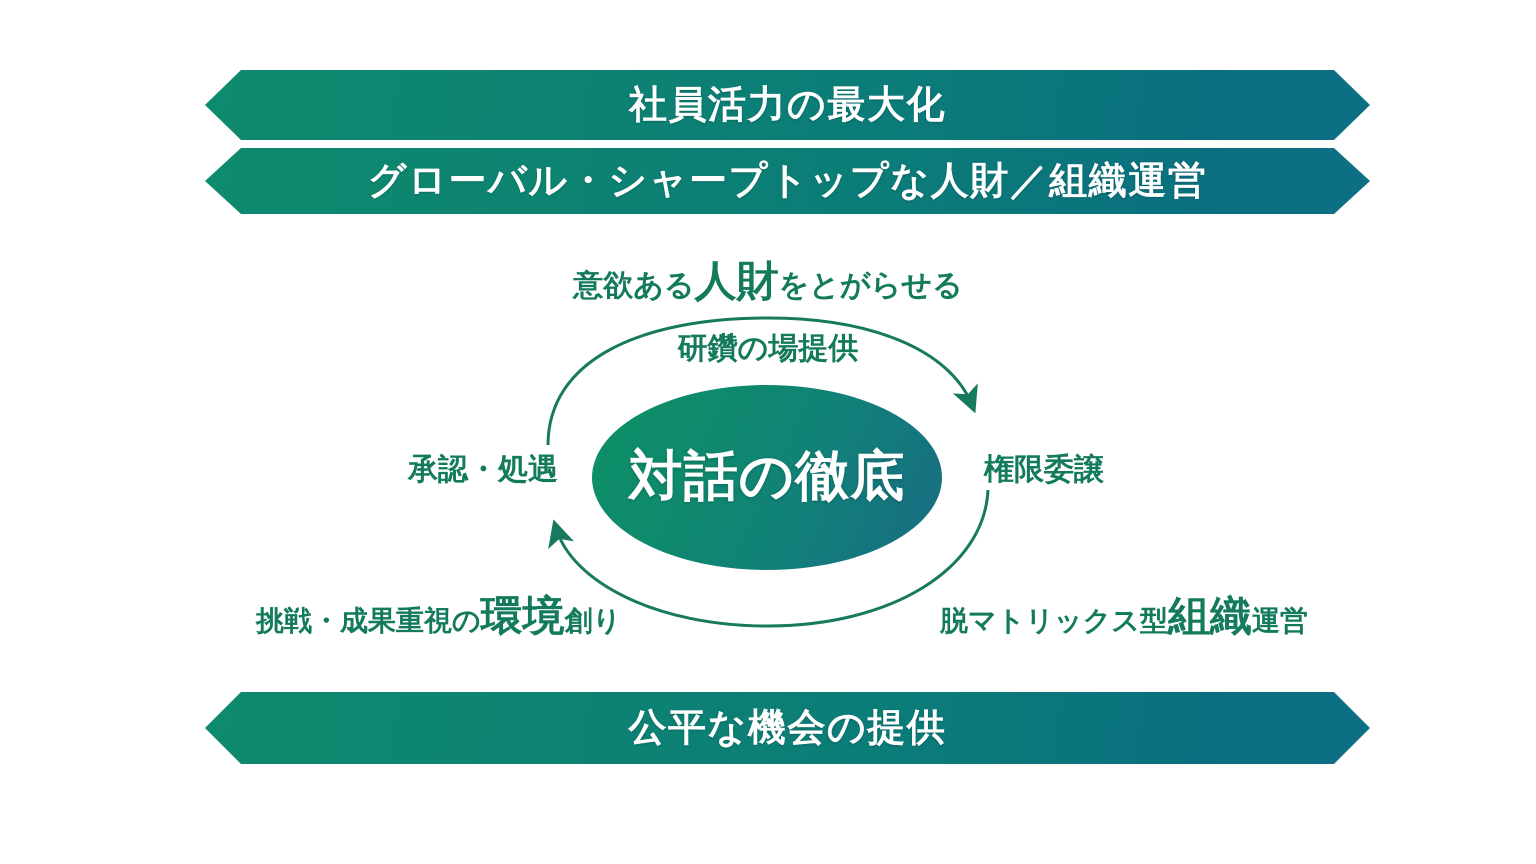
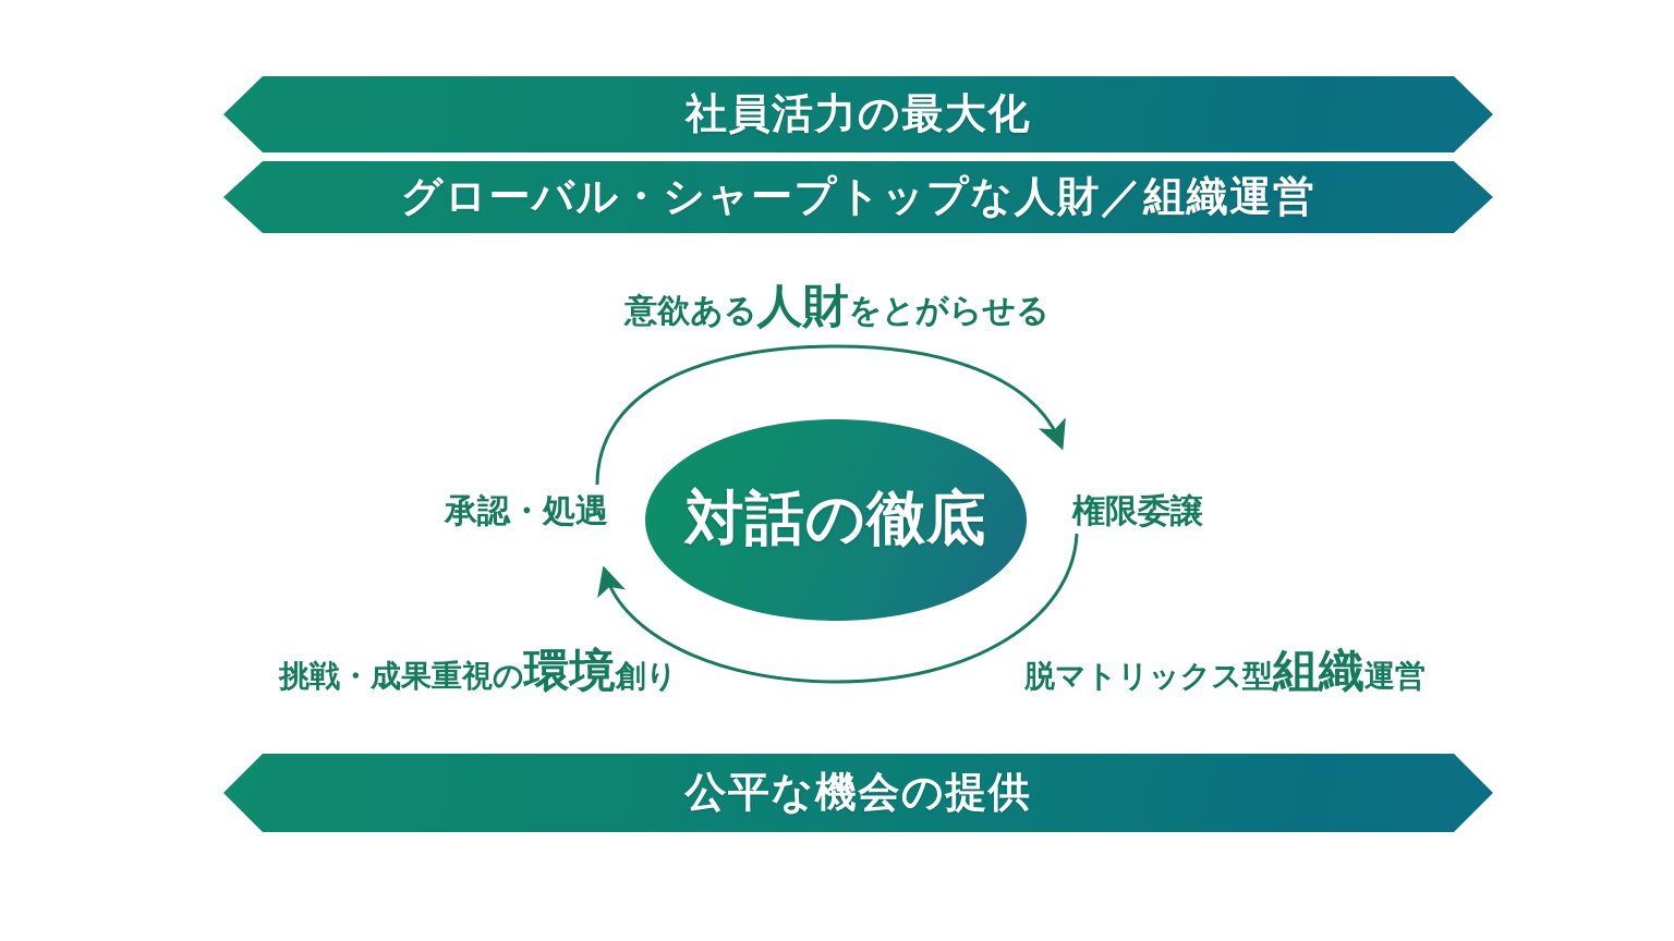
  社員活力の最大化
  グローバル・シャープトップな人財／組織運営
  意欲ある人財をとがらせる
- 研鑽の場提供
  承認・処遇
  権限委譲
  挑戦・成果重視の環境創り
  脱マトリックス型組織運営
  対話の徹底
  公平な機会の提供
